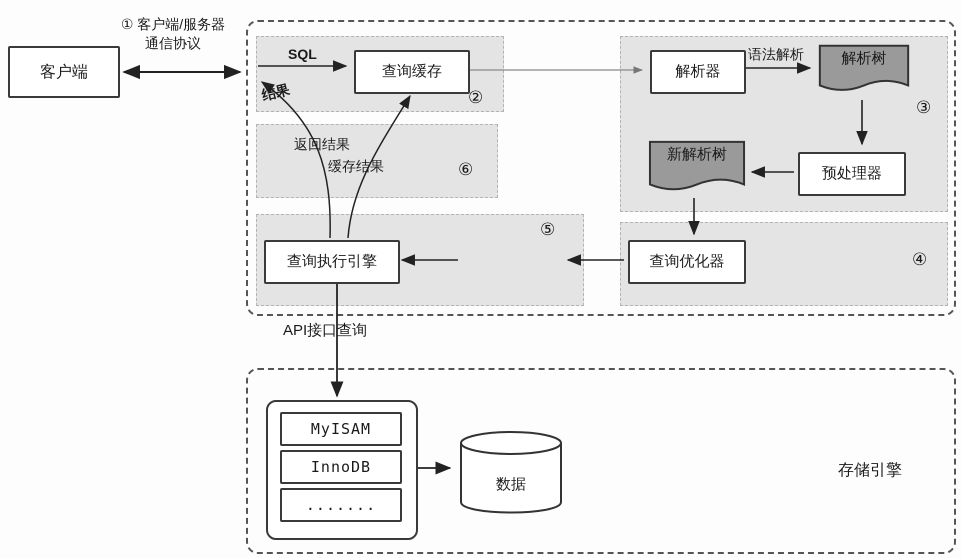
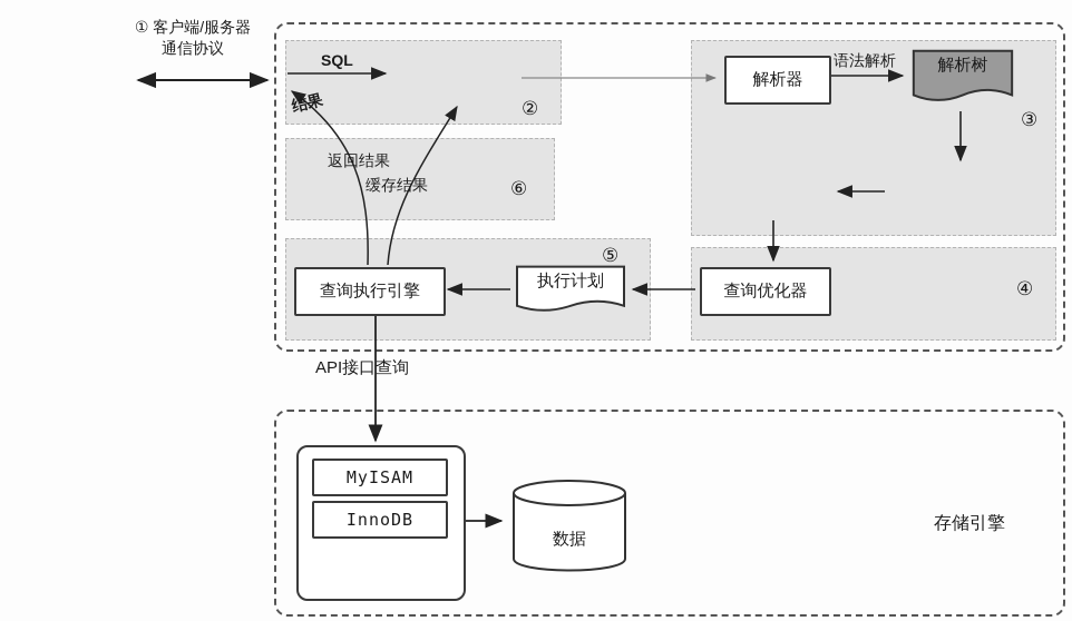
  ① 客户端/服务器
  通信协议
- 客户端
  SQL
- 查询缓存
  ②
  解析器
  语法解析
  解析树
  ③
- 预处理器
- 新解析树
  返回结果
  缓存结果
  ⑥
  查询优化器
  ④
+ 执行计划
  ⑤
  查询执行引擎
  API接口查询
  存储引擎
  MyISAM
  InnoDB
- .......
  数据
